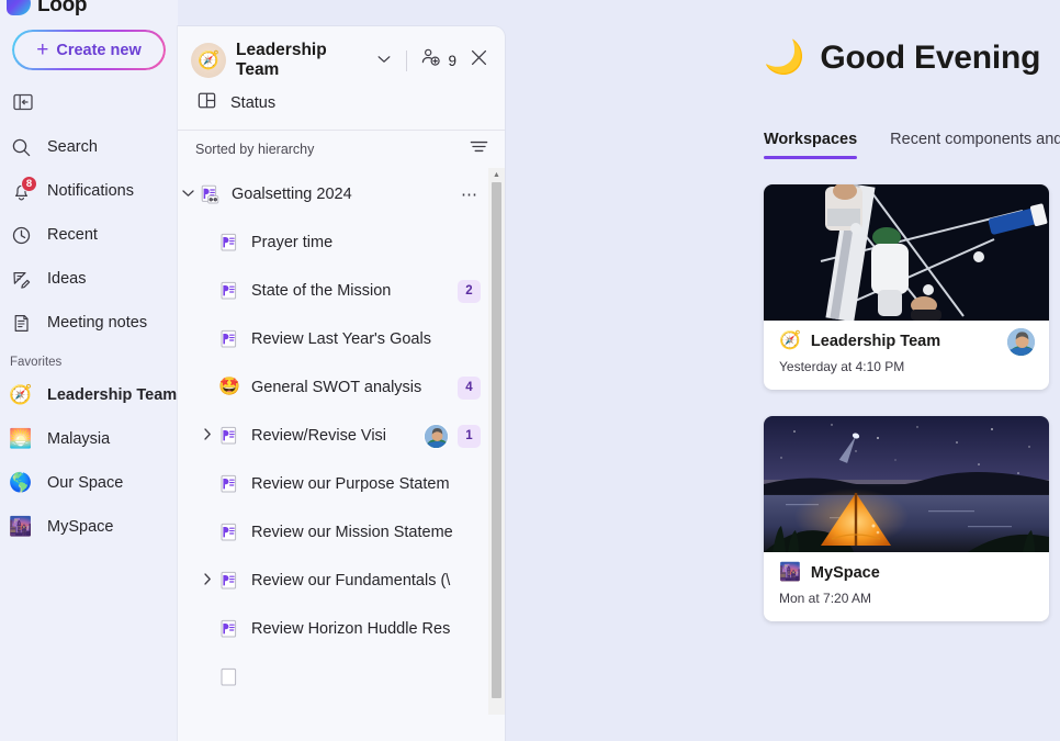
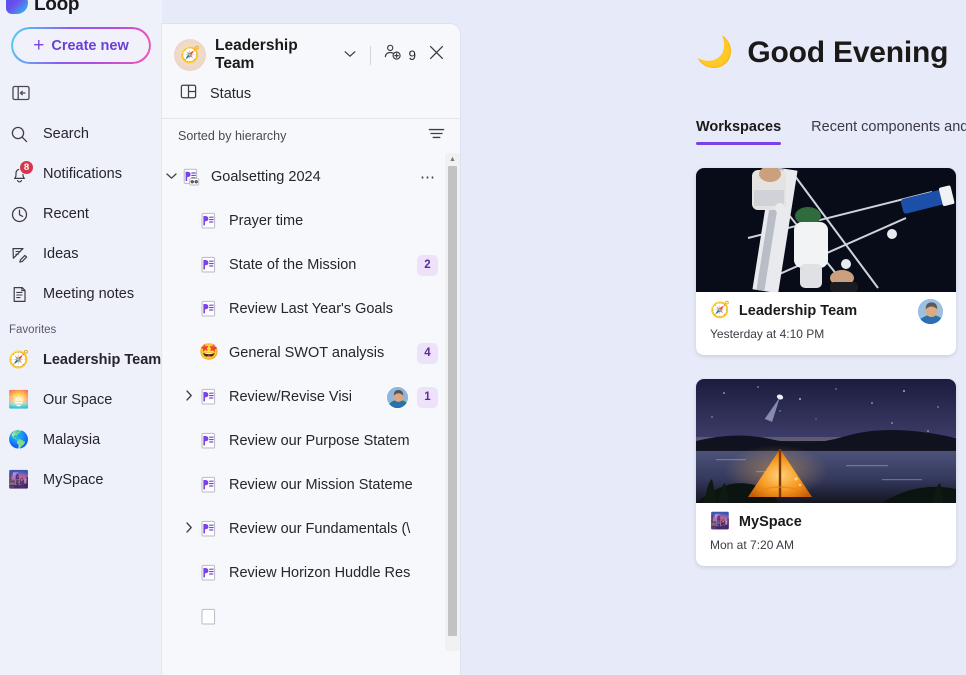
  Loop
  Search
  8
  Notifications
  Recent
  Ideas
  Meeting notes
  Favorites
  🧭
  Leadership Team
  🌅
- Malaysia
+ Our Space
  🌎
- Our Space
+ Malaysia
  🌆
  MySpace
  🧭
  Leadership Team
  9
  Status
  Sorted by hierarchy
  Goalsetting 2024
  ⋯
  Prayer time
  State of the Mission
  2
  Review Last Year's Goals
  🤩
  General SWOT analysis
  4
  Review/Revise Visi
  1
  Review our Purpose Statem
  Review our Mission Stateme
  Review our Fundamentals (\
  Review Horizon Huddle Res
  🌙
  Good Evening
  Workspaces
  Recent components and
  🧭
  Leadership Team
  Yesterday at 4:10 PM
  🌆
  MySpace
  Mon at 7:20 AM
